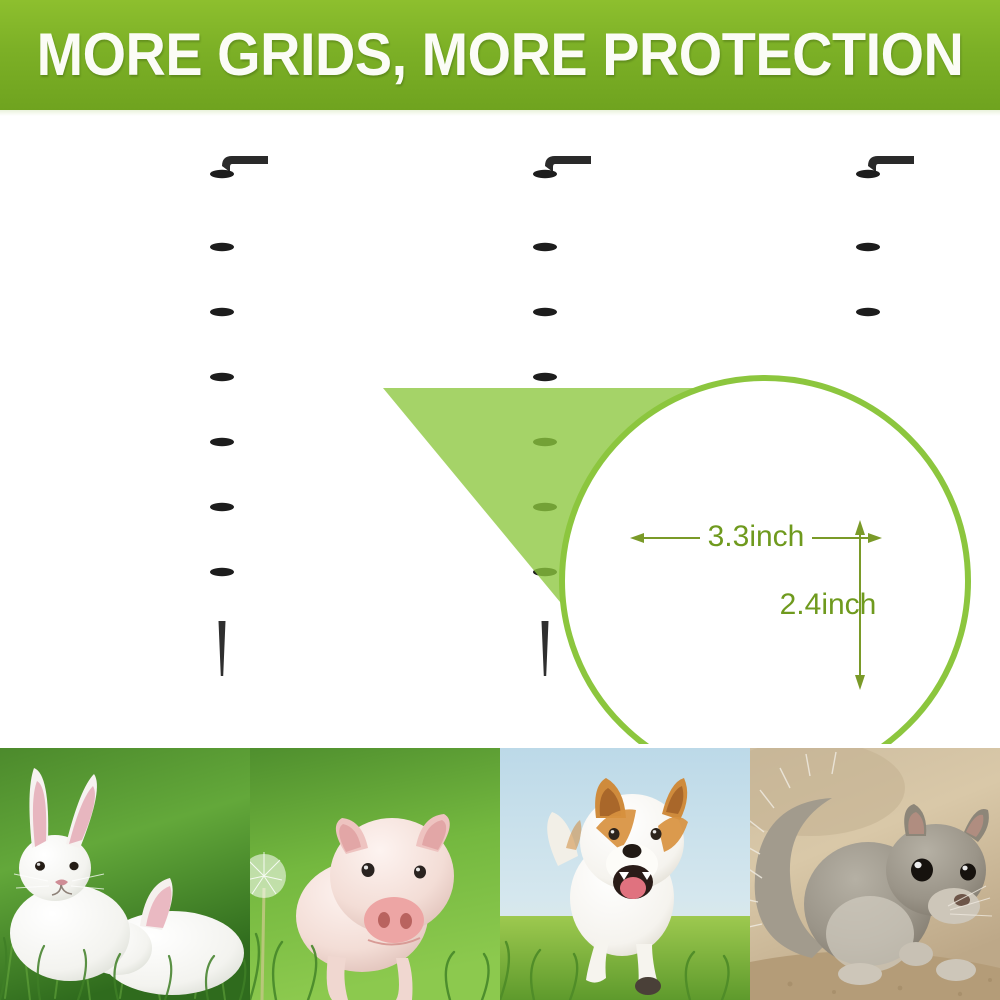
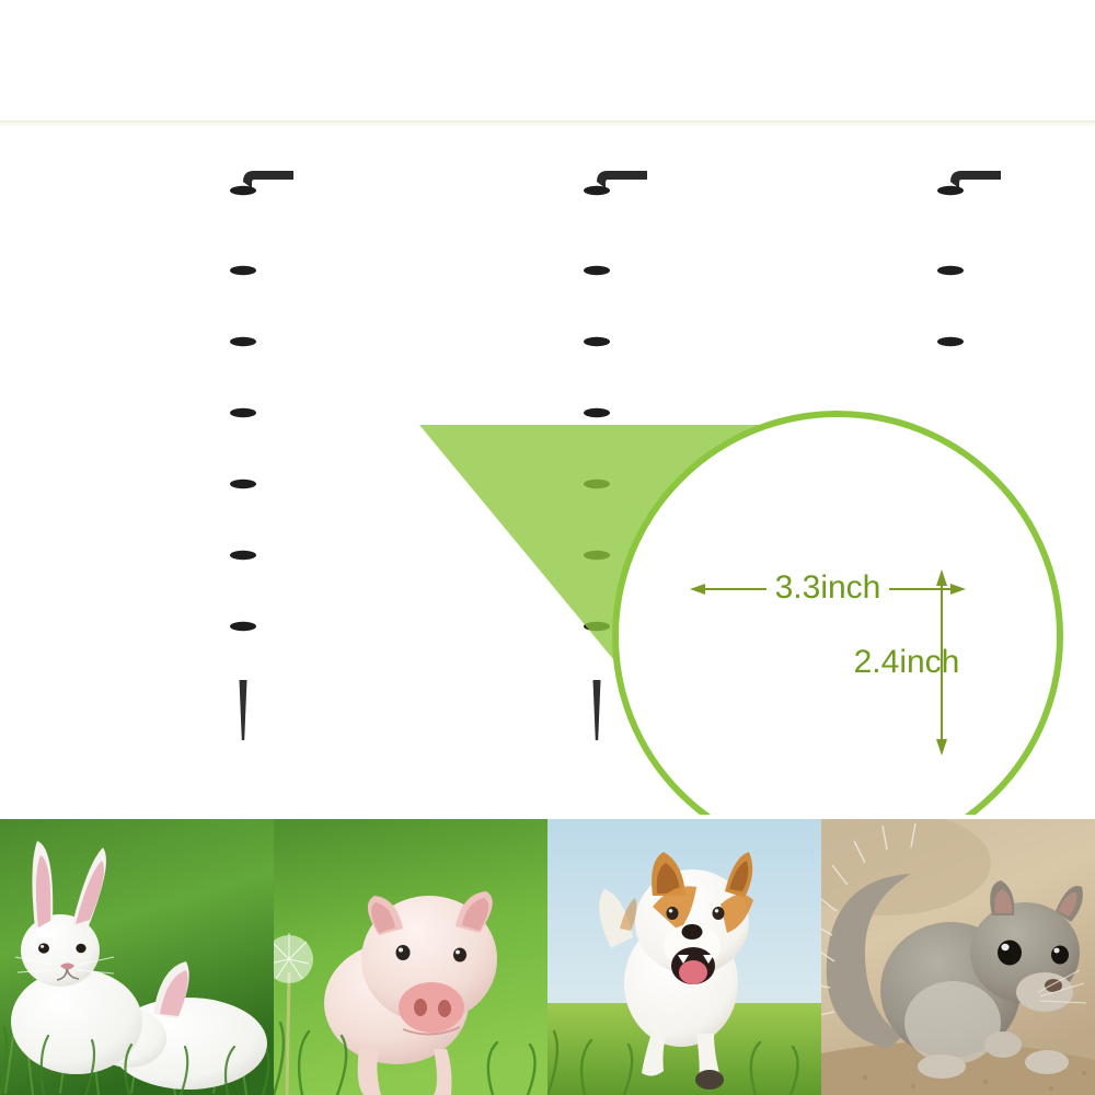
- MORE GRIDS, MORE PROTECTION
  3.3inch
  2.4inch
